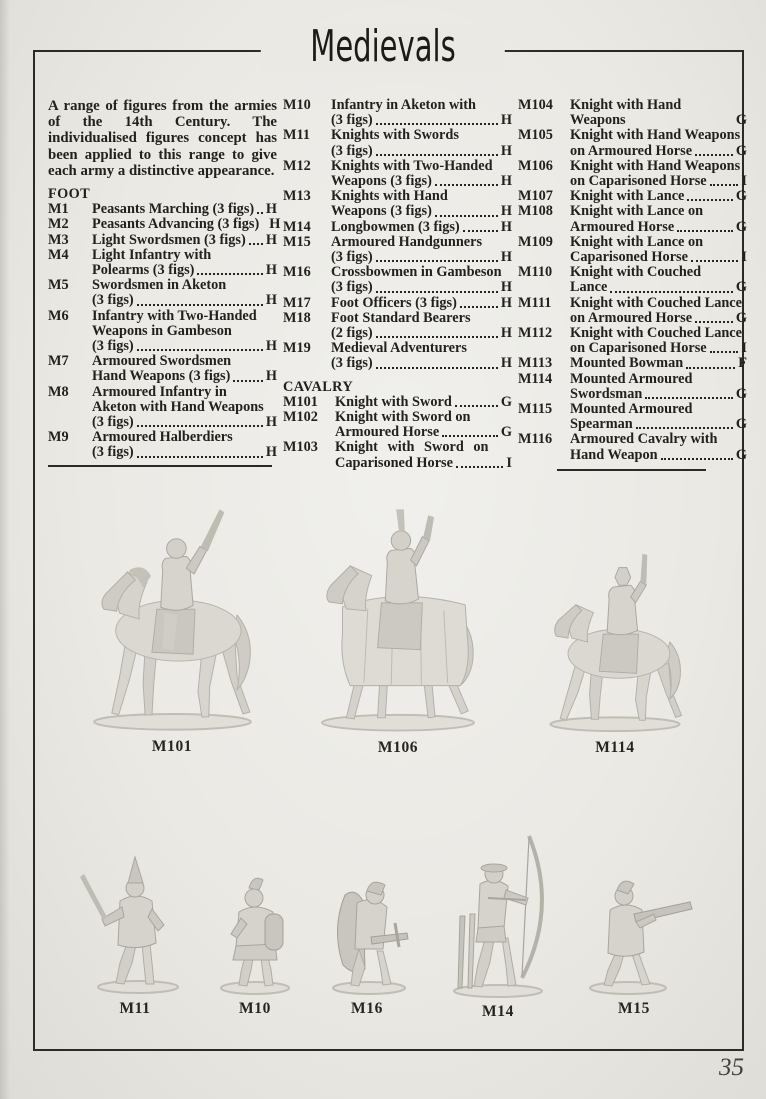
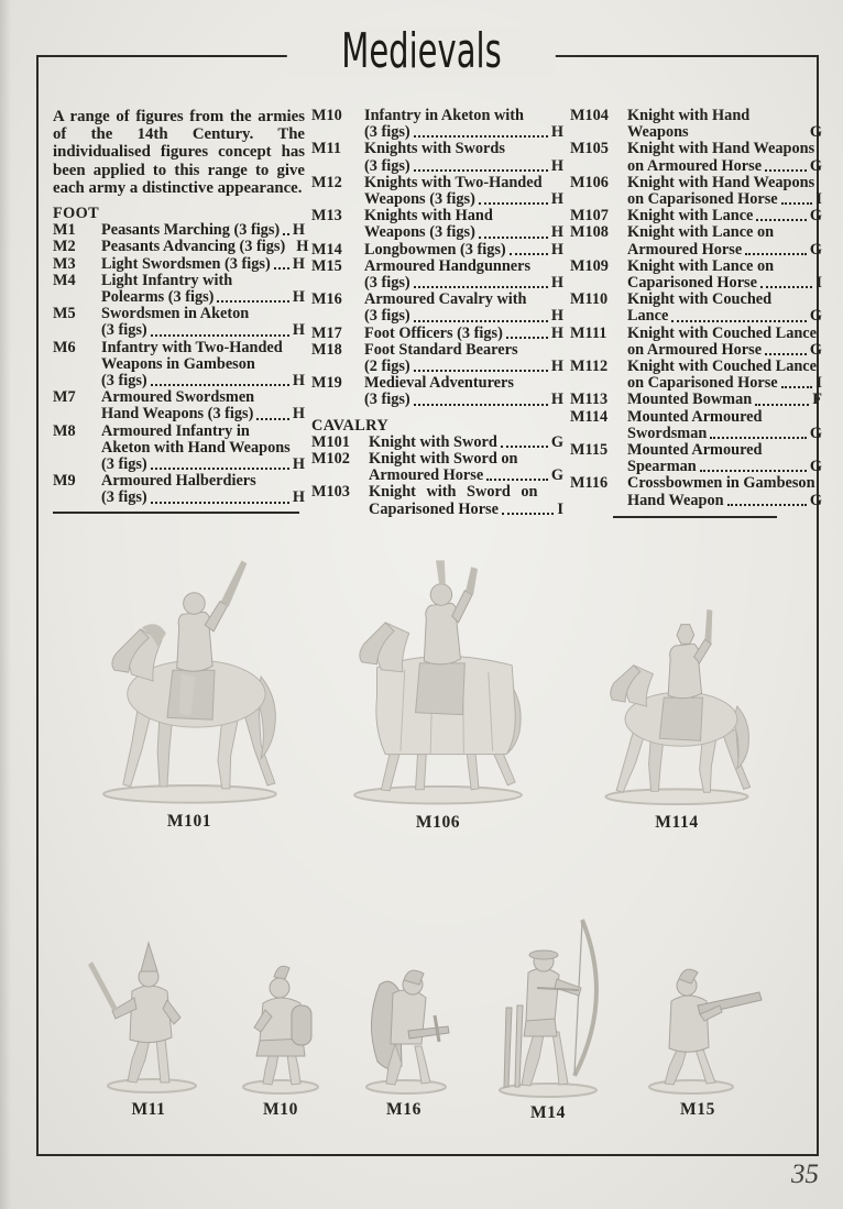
  Medievals
  A range of figures from the armies of the 14th Century. The individualised figures concept has been applied to this range to give each army a distinctive appearance.
  FOOT
  M1
  Peasants Marching (3 figs)
  H
  M2
  Peasants Advancing (3 figs)
  H
  M3
  Light Swordsmen (3 figs)
  H
  M4
  Light Infantry with
  Polearms (3 figs)
  H
  M5
  Swordsmen in Aketon
  (3 figs)
  H
  M6
  Infantry with Two-Handed
  Weapons in Gambeson
  (3 figs)
  H
  M7
  Armoured Swordsmen
  Hand Weapons (3 figs)
  H
  M8
  Armoured Infantry in
  Aketon with Hand Weapons
  (3 figs)
  H
  M9
  Armoured Halberdiers
  (3 figs)
  H
  M10
  Infantry in Aketon with
  (3 figs)
  H
  M11
  Knights with Swords
  (3 figs)
  H
  M12
  Knights with Two-Handed
  Weapons (3 figs)
  H
  M13
  Knights with Hand
  Weapons (3 figs)
  H
  M14
  Longbowmen (3 figs)
  H
  M15
  Armoured Handgunners
  (3 figs)
  H
  M16
- Crossbowmen in Gambeson
+ Armoured Cavalry with
  (3 figs)
  H
  M17
  Foot Officers (3 figs)
  H
  M18
  Foot Standard Bearers
  (2 figs)
  H
  M19
  Medieval Adventurers
  (3 figs)
  H
  CAVALRY
  M101
  Knight with Sword
  G
  M102
  Knight with Sword on
  Armoured Horse
  G
  M103
  Knight with Sword on
  Caparisoned Horse
  I
  M104
  Knight with Hand
  Weapons
  G
  M105
  Knight with Hand Weapons
  on Armoured Horse
  G
  M106
  Knight with Hand Weapons
  on Caparisoned Horse
  I
  M107
  Knight with Lance
  G
  M108
  Knight with Lance on
  Armoured Horse
  G
  M109
  Knight with Lance on
  Caparisoned Horse
  I
  M110
  Knight with Couched
  Lance
  G
  M111
  Knight with Couched Lance
  on Armoured Horse
  G
  M112
  Knight with Couched Lance
  on Caparisoned Horse
  I
  M113
  Mounted Bowman
  F
  M114
  Mounted Armoured
  Swordsman
  G
  M115
  Mounted Armoured
  Spearman
  G
  M116
- Armoured Cavalry with
+ Crossbowmen in Gambeson
  Hand Weapon
  G
  M101
  M106
  M114
  M11
  M10
  M16
  M14
  M15
  35
